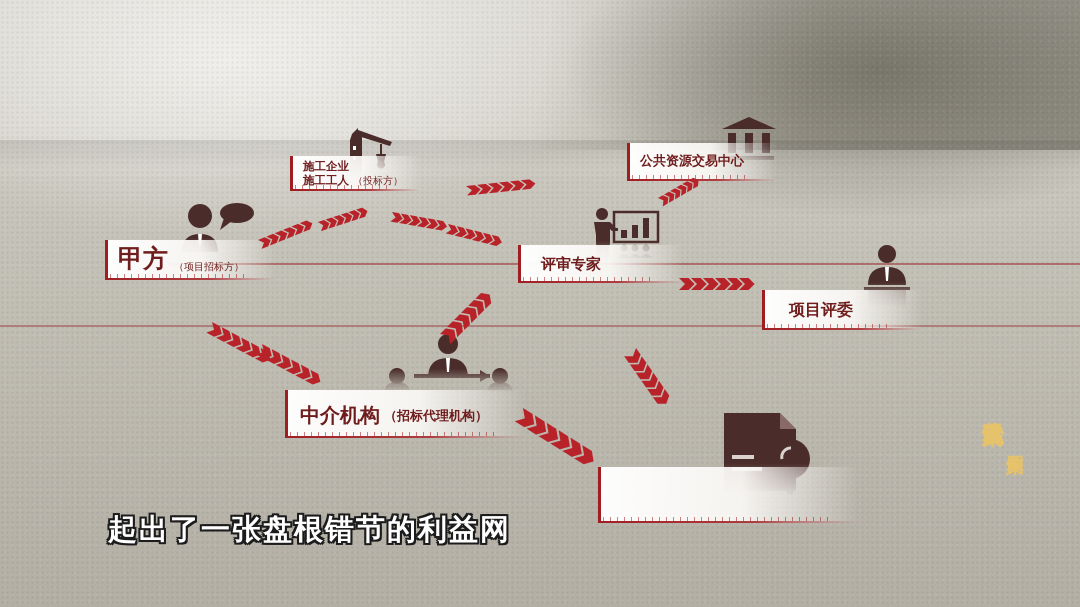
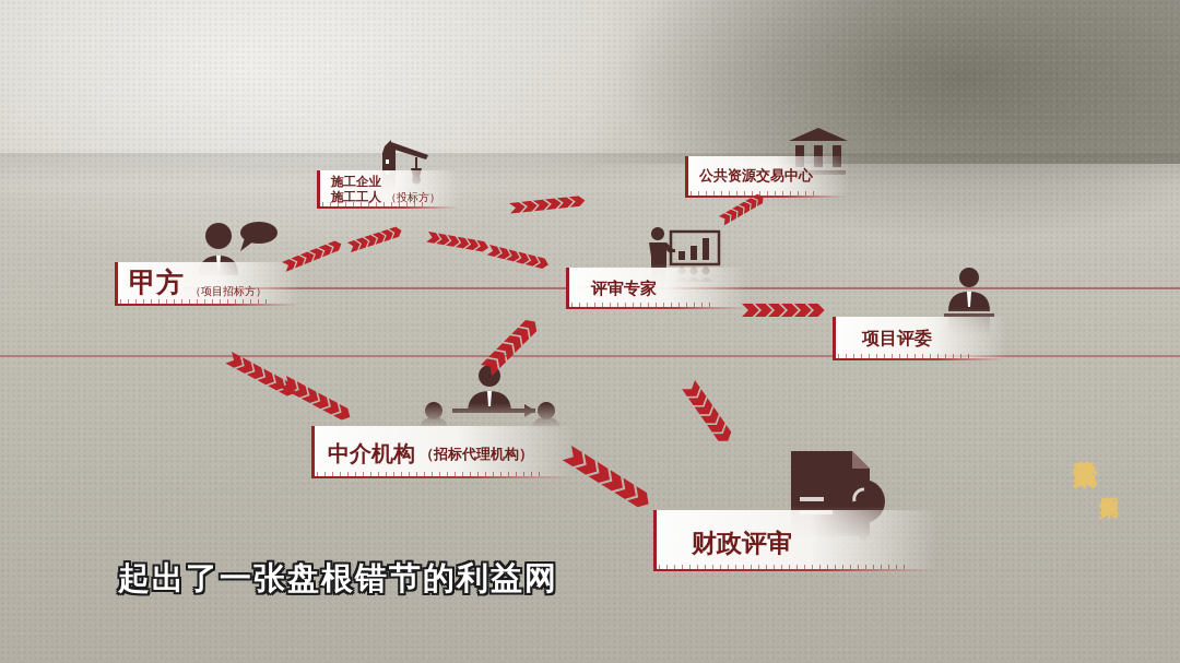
  施工企业
  施工工人
  （投标方）
  公共资源交易中心
  甲方
  （项目招标方）
  评审专家
  项目评委
  中介机构
  （招标代理机构）
+ 财政评审
  起出了一张盘根错节的利益网
